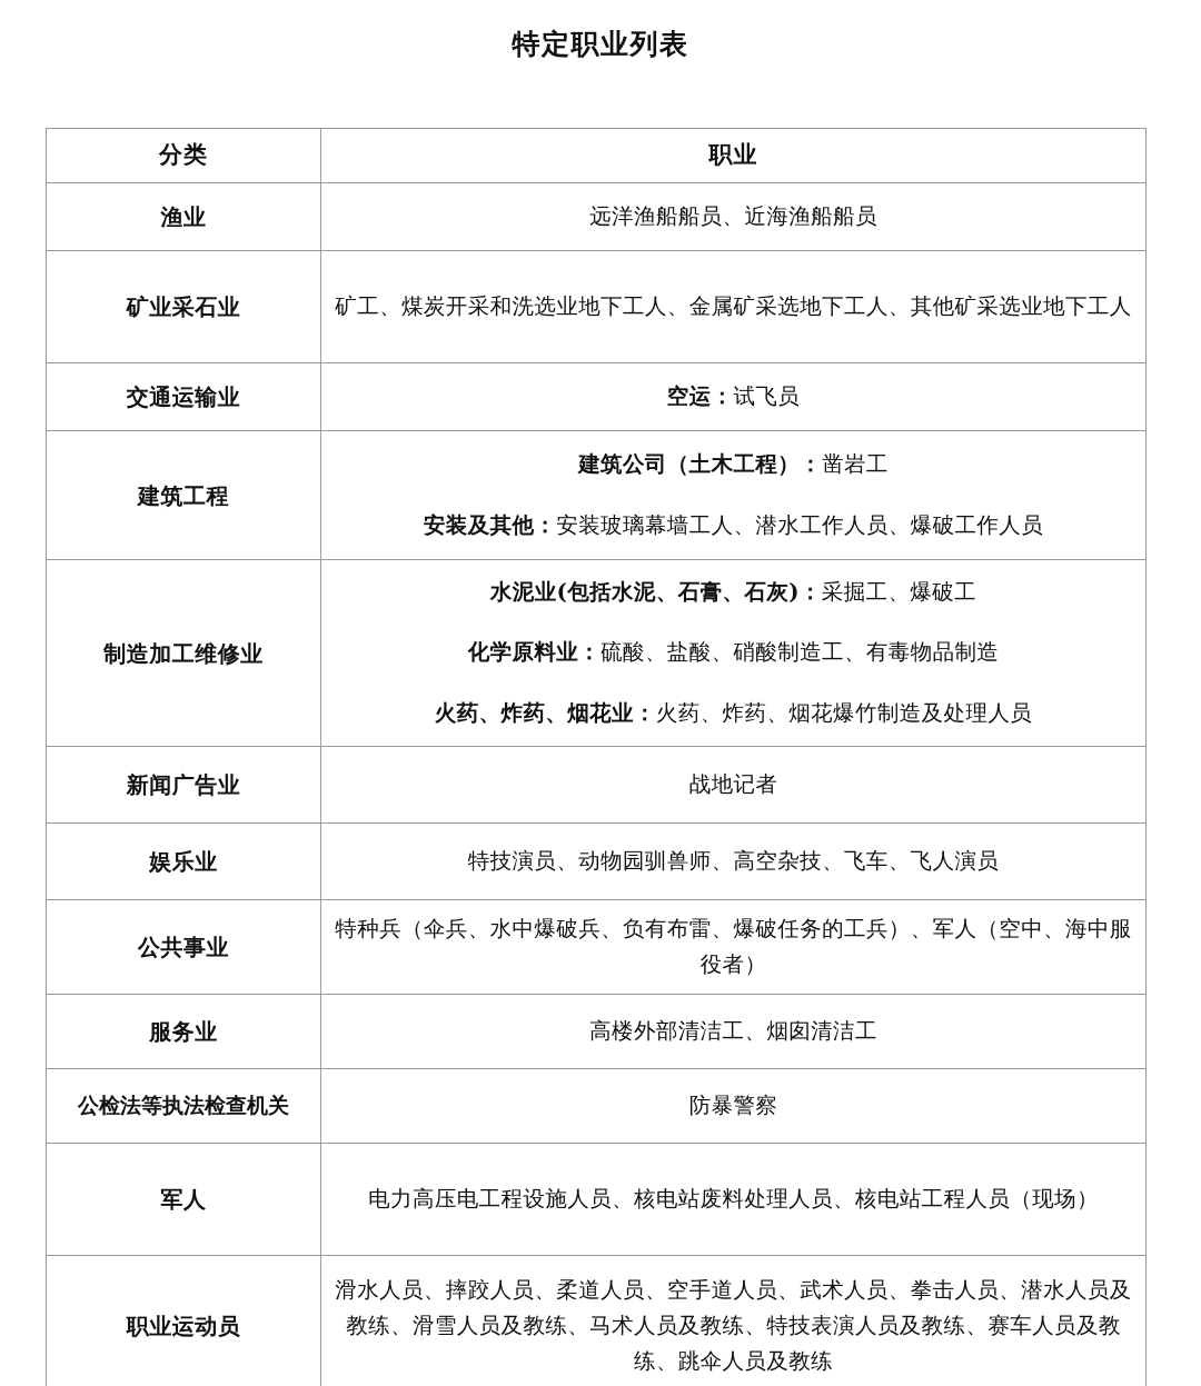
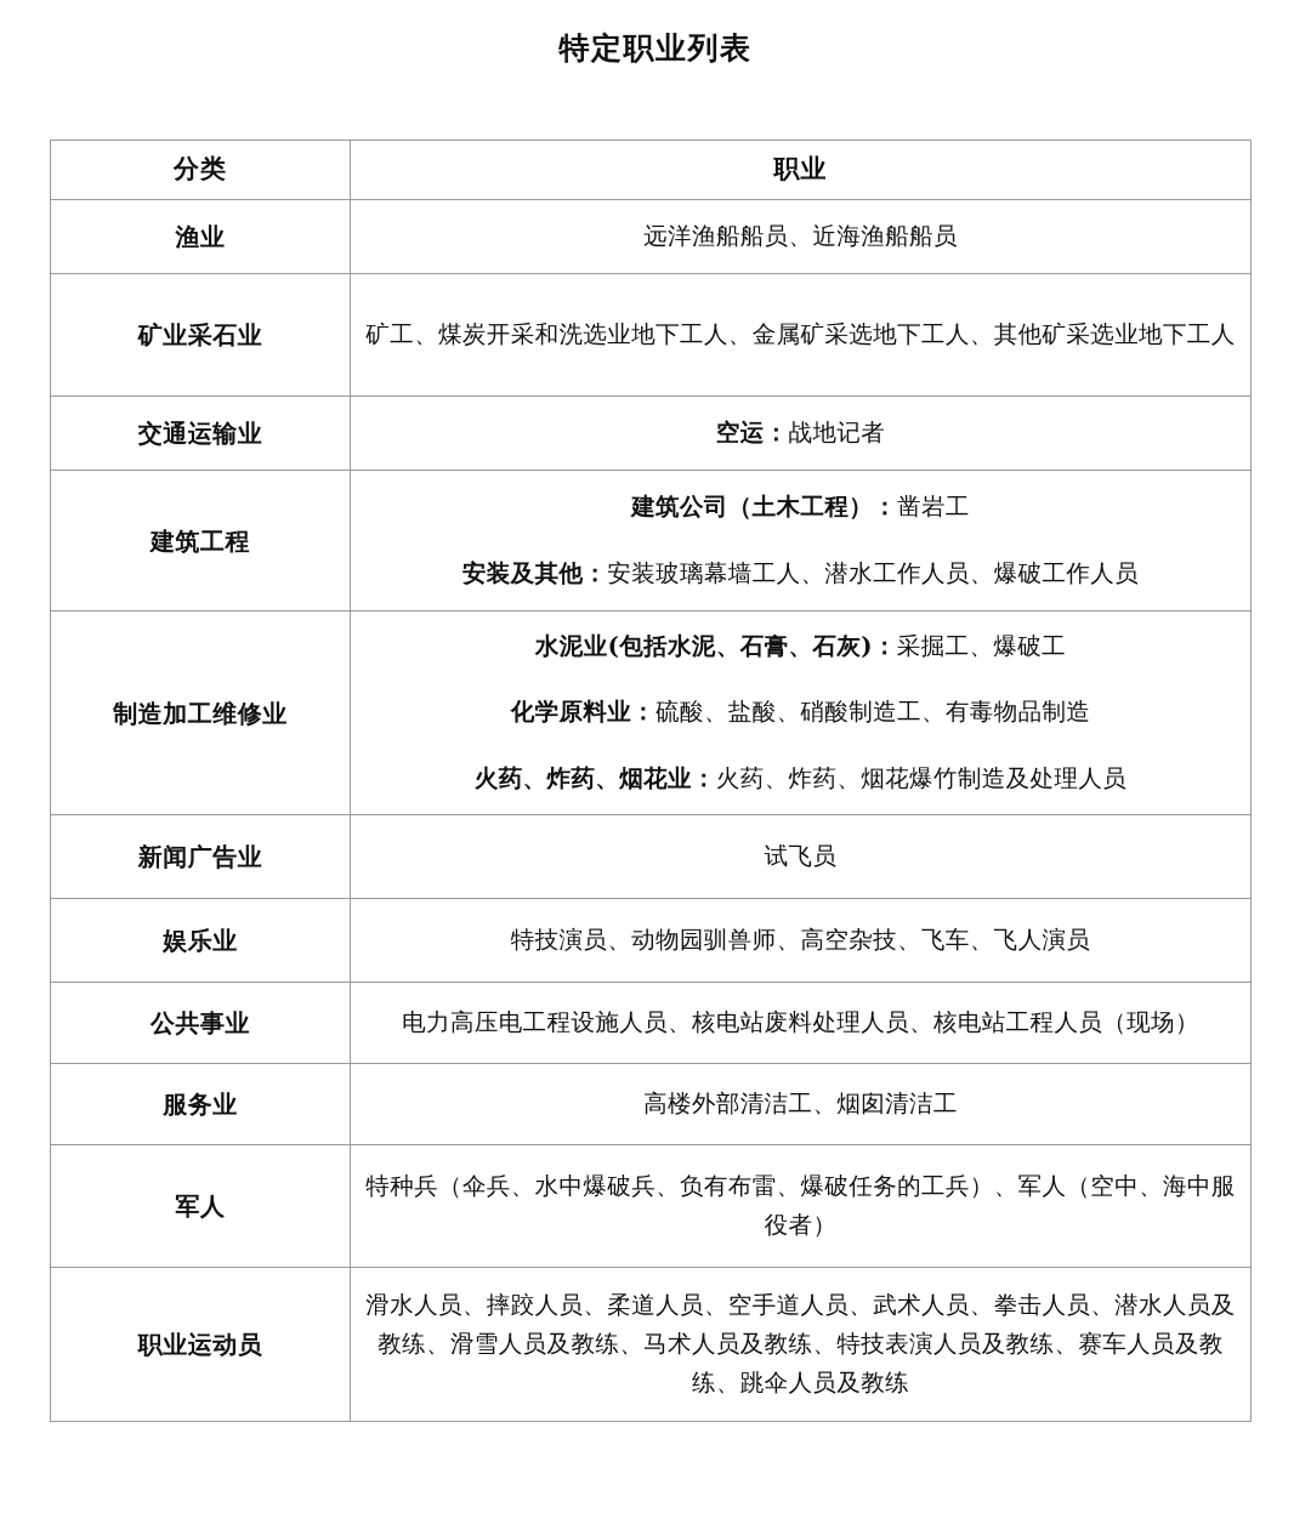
  特定职业列表
  分类	职业
  渔业	远洋渔船船员、近海渔船船员
  矿业采石业	矿工、煤炭开采和洗选业地下工人、金属矿采选地下工人、其他矿采选业地下工人
- 交通运输业	空运：试飞员
+ 交通运输业	空运：战地记者
  建筑工程	建筑公司（土木工程）：凿岩工 安装及其他：安装玻璃幕墙工人、潜水工作人员、爆破工作人员
  制造加工维修业	水泥业(包括水泥、石膏、石灰)：采掘工、爆破工 化学原料业：硫酸、盐酸、硝酸制造工、有毒物品制造 火药、炸药、烟花业：火药、炸药、烟花爆竹制造及处理人员
- 新闻广告业	战地记者
+ 新闻广告业	试飞员
  娱乐业	特技演员、动物园驯兽师、高空杂技、飞车、飞人演员
- 公共事业	特种兵（伞兵、水中爆破兵、负有布雷、爆破任务的工兵）、军人（空中、海中服役者）
+ 公共事业	电力高压电工程设施人员、核电站废料处理人员、核电站工程人员（现场）
  服务业	高楼外部清洁工、烟囱清洁工
- 公检法等执法检查机关	防暴警察
- 军人	电力高压电工程设施人员、核电站废料处理人员、核电站工程人员（现场）
+ 军人	特种兵（伞兵、水中爆破兵、负有布雷、爆破任务的工兵）、军人（空中、海中服役者）
  职业运动员	滑水人员、摔跤人员、柔道人员、空手道人员、武术人员、拳击人员、潜水人员及教练、滑雪人员及教练、马术人员及教练、特技表演人员及教练、赛车人员及教练、跳伞人员及教练
